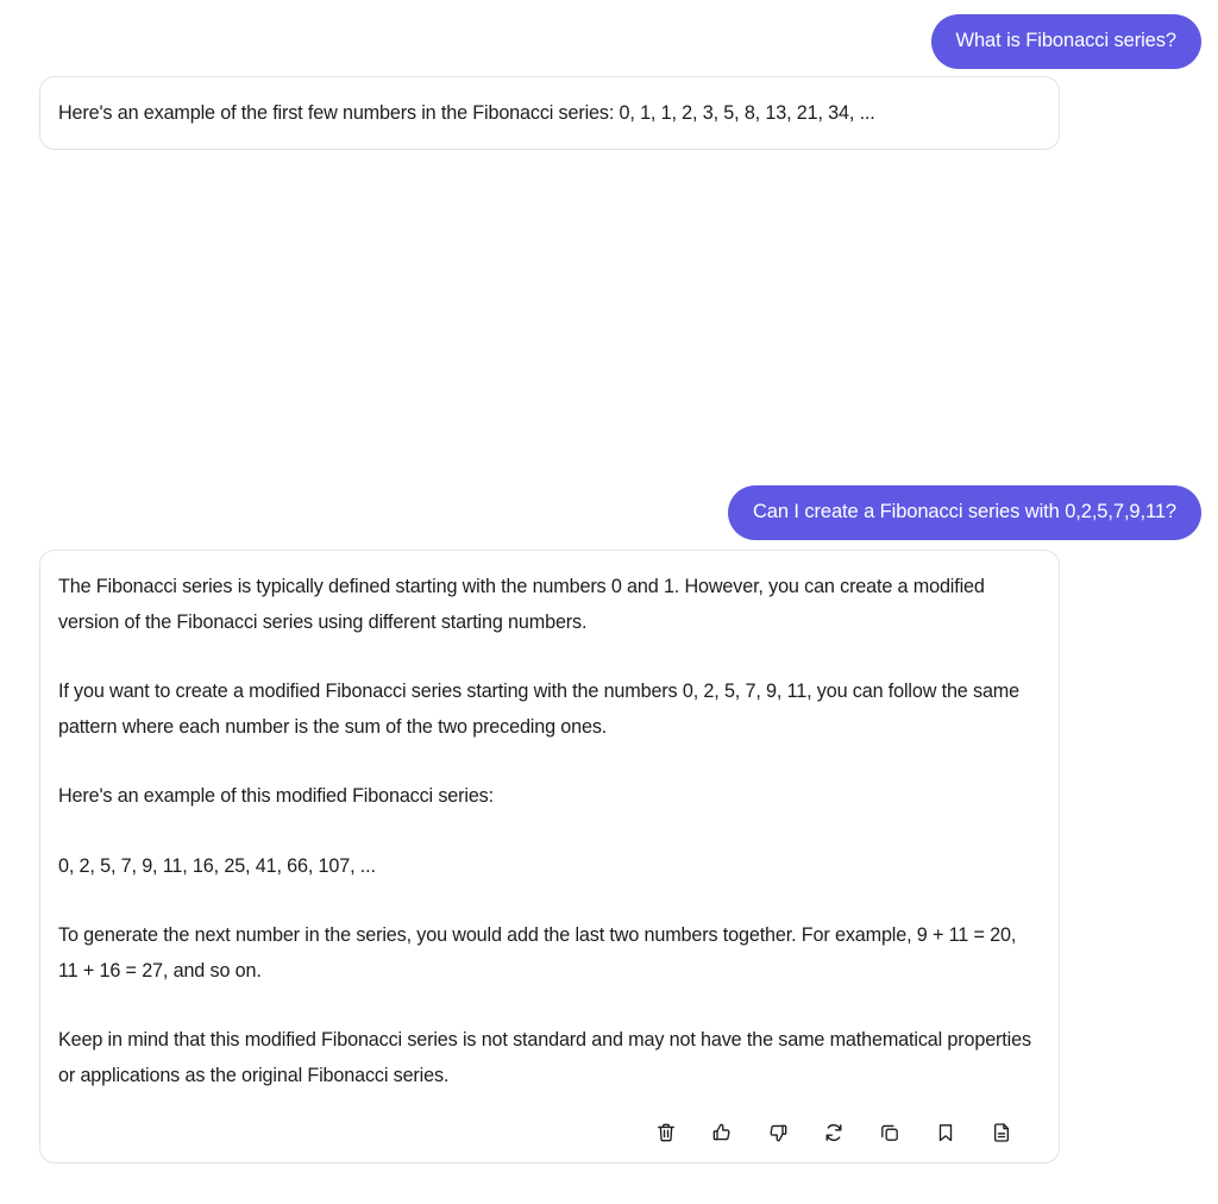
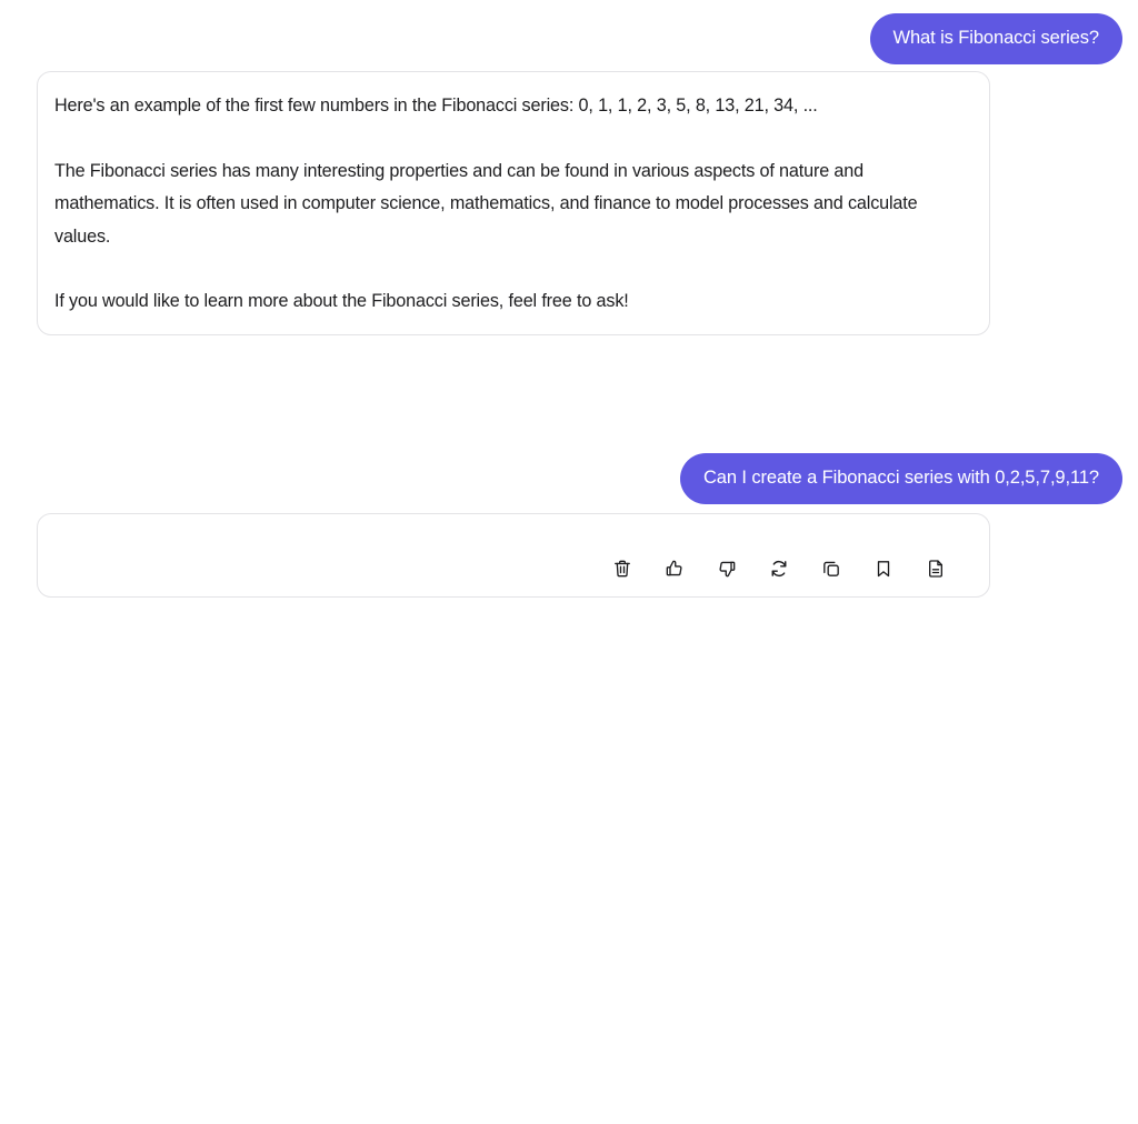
  What is Fibonacci series?
  Here's an example of the first few numbers in the Fibonacci series: 0, 1, 1, 2, 3, 5, 8, 13, 21, 34, ...
+ The Fibonacci series has many interesting properties and can be found in various aspects of nature and mathematics. It is often used in computer science, mathematics, and finance to model processes and calculate values.
+ If you would like to learn more about the Fibonacci series, feel free to ask!
  Can I create a Fibonacci series with 0,2,5,7,9,11?
- The Fibonacci series is typically defined starting with the numbers 0 and 1. However, you can create a modified version of the Fibonacci series using different starting numbers.
- If you want to create a modified Fibonacci series starting with the numbers 0, 2, 5, 7, 9, 11, you can follow the same pattern where each number is the sum of the two preceding ones.
- Here's an example of this modified Fibonacci series:
- 0, 2, 5, 7, 9, 11, 16, 25, 41, 66, 107, ...
- To generate the next number in the series, you would add the last two numbers together. For example, 9 + 11 = 20, 11 + 16 = 27, and so on.
- Keep in mind that this modified Fibonacci series is not standard and may not have the same mathematical properties or applications as the original Fibonacci series.
